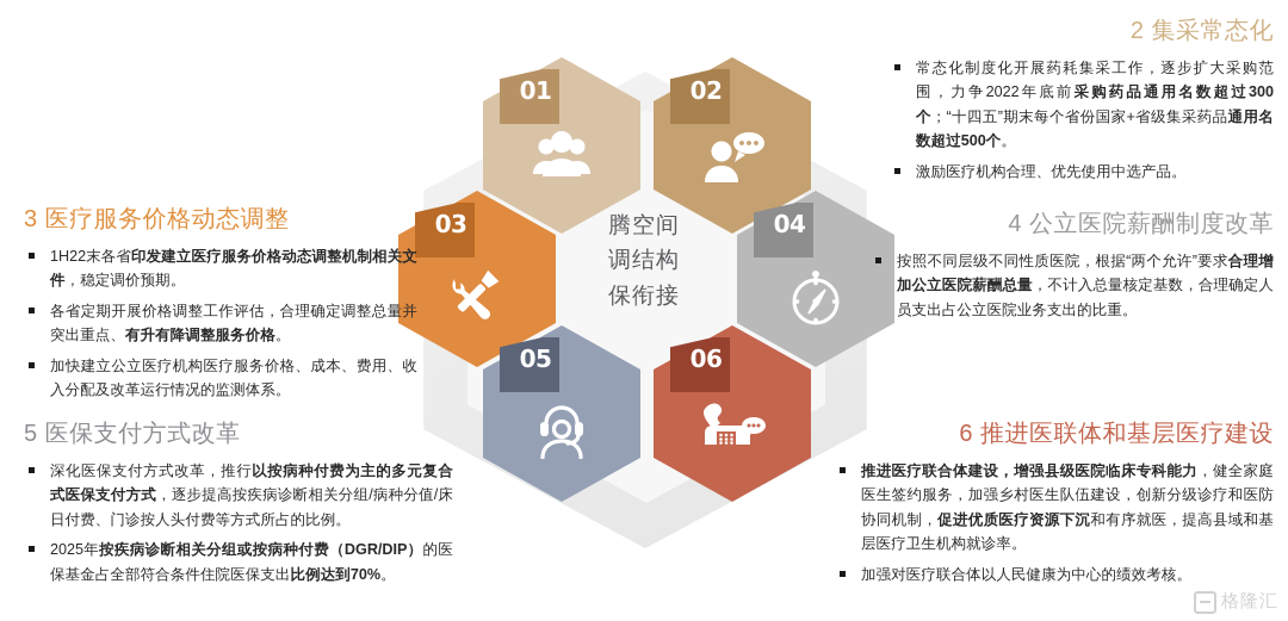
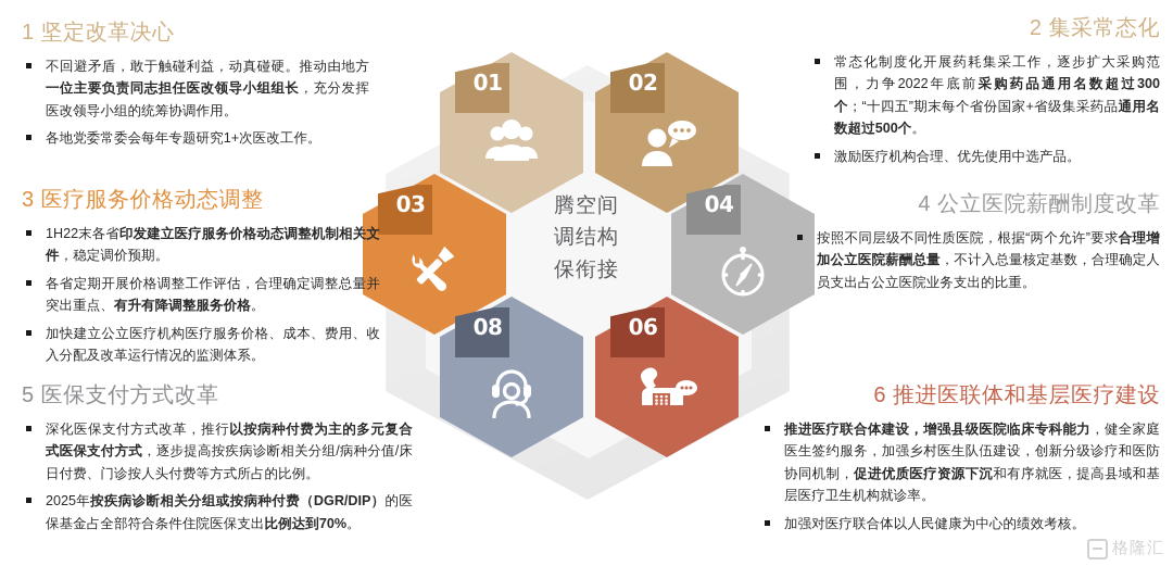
  01
  02
  03
  04
- 05
+ 08
  06
  腾空间
  调结构
  保衔接
+ 1 坚定改革决心
+ 不回避矛盾，敢于触碰利益，动真碰硬。推动由地方一位主要负责同志担任医改领导小组组长，充分发挥医改领导小组的统筹协调作用。
+ 各地党委常委会每年专题研究1+次医改工作。
  2 集采常态化
  常态化制度化开展药耗集采工作，逐步扩大采购范围，力争2022年底前采购药品通用名数超过300个；“十四五”期末每个省份国家+省级集采药品通用名数超过500个。
  激励医疗机构合理、优先使用中选产品。
  3 医疗服务价格动态调整
  1H22末各省印发建立医疗服务价格动态调整机制相关文件，稳定调价预期。
  各省定期开展价格调整工作评估，合理确定调整总量并突出重点、有升有降调整服务价格。
  加快建立公立医疗机构医疗服务价格、成本、费用、收入分配及改革运行情况的监测体系。
  4 公立医院薪酬制度改革
  按照不同层级不同性质医院，根据“两个允许”要求合理增加公立医院薪酬总量，不计入总量核定基数，合理确定人员支出占公立医院业务支出的比重。
  5 医保支付方式改革
  深化医保支付方式改革，推行以按病种付费为主的多元复合式医保支付方式，逐步提高按疾病诊断相关分组/病种分值/床日付费、门诊按人头付费等方式所占的比例。
  2025年按疾病诊断相关分组或按病种付费（DGR/DIP）的医保基金占全部符合条件住院医保支出比例达到70%。
  6 推进医联体和基层医疗建设
  推进医疗联合体建设，增强县级医院临床专科能力，健全家庭医生签约服务，加强乡村医生队伍建设，创新分级诊疗和医防协同机制，促进优质医疗资源下沉和有序就医，提高县域和基层医疗卫生机构就诊率。
  加强对医疗联合体以人民健康为中心的绩效考核。
  格隆汇
